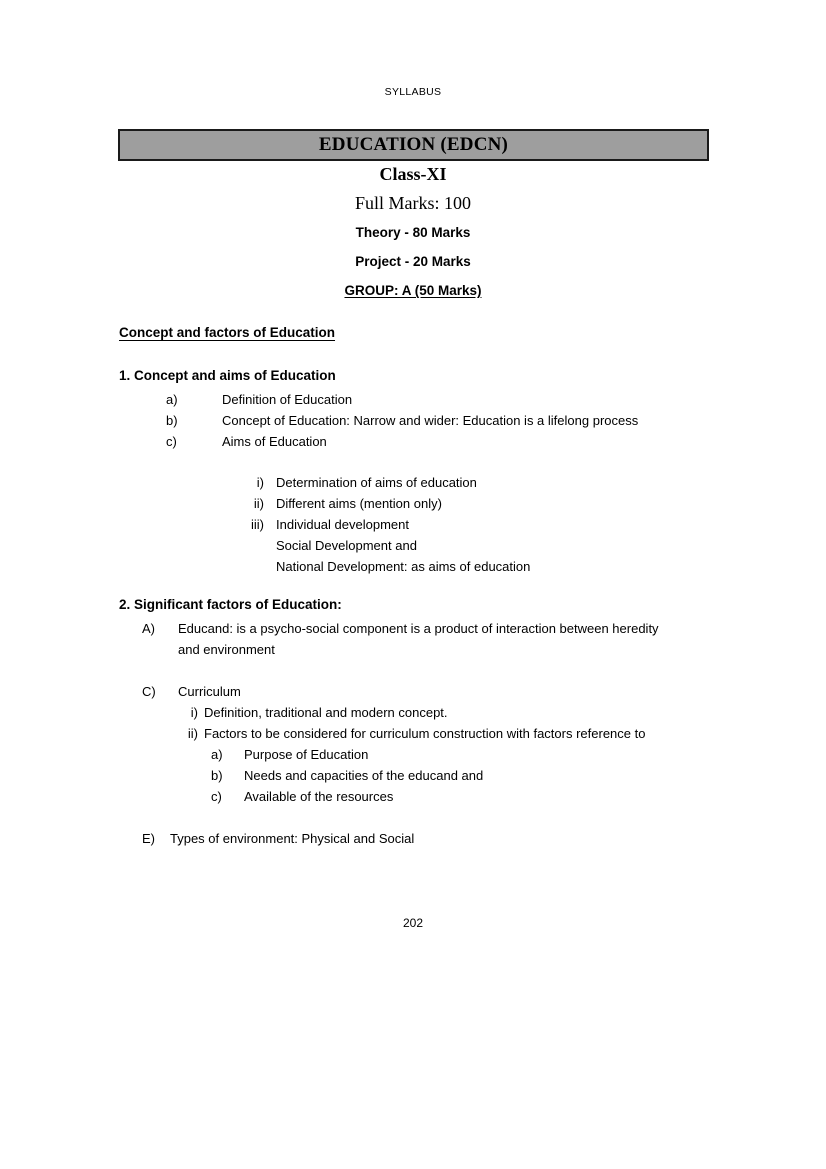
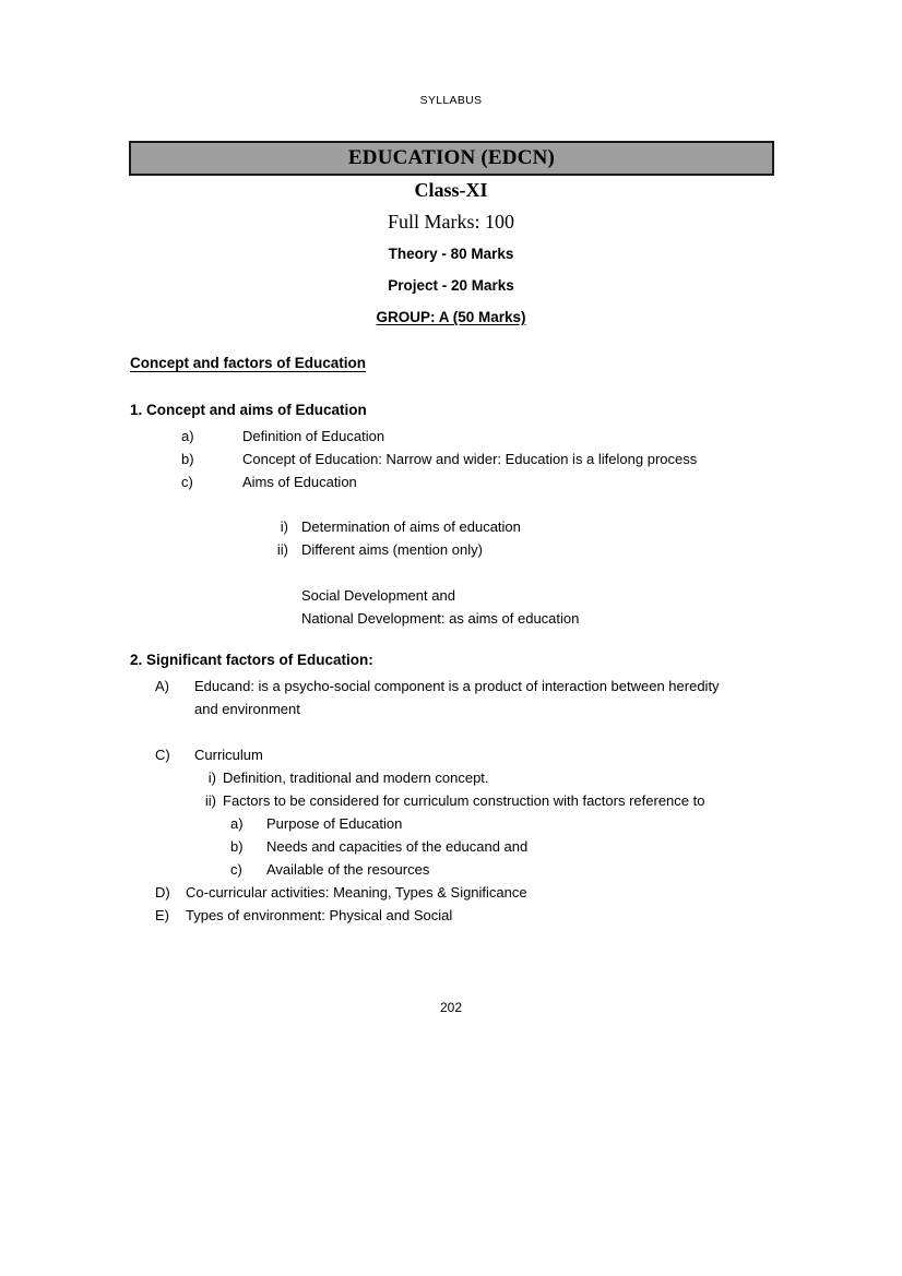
  SYLLABUS
  EDUCATION (EDCN)
  Class-XI
  Full Marks: 100
  Theory - 80 Marks
  Project - 20 Marks
  GROUP: A (50 Marks)
  Concept and factors of Education
  1. Concept and aims of Education
  a)
  Definition of Education
  b)
  Concept of Education: Narrow and wider: Education is a lifelong process
  c)
  Aims of Education
  i)
  Determination of aims of education
  ii)
  Different aims (mention only)
- iii)
- Individual development
  Social Development and
  National Development: as aims of education
  2. Significant factors of Education:
  A)
  Educand: is a psycho-social component is a product of interaction between heredity
  and environment
  C)
  Curriculum
  i)
  Definition, traditional and modern concept.
  ii)
  Factors to be considered for curriculum construction with factors reference to
  a)
  Purpose of Education
  b)
  Needs and capacities of the educand and
  c)
  Available of the resources
+ D)
+ Co-curricular activities: Meaning, Types & Significance
  E)
  Types of environment: Physical and Social
  202
